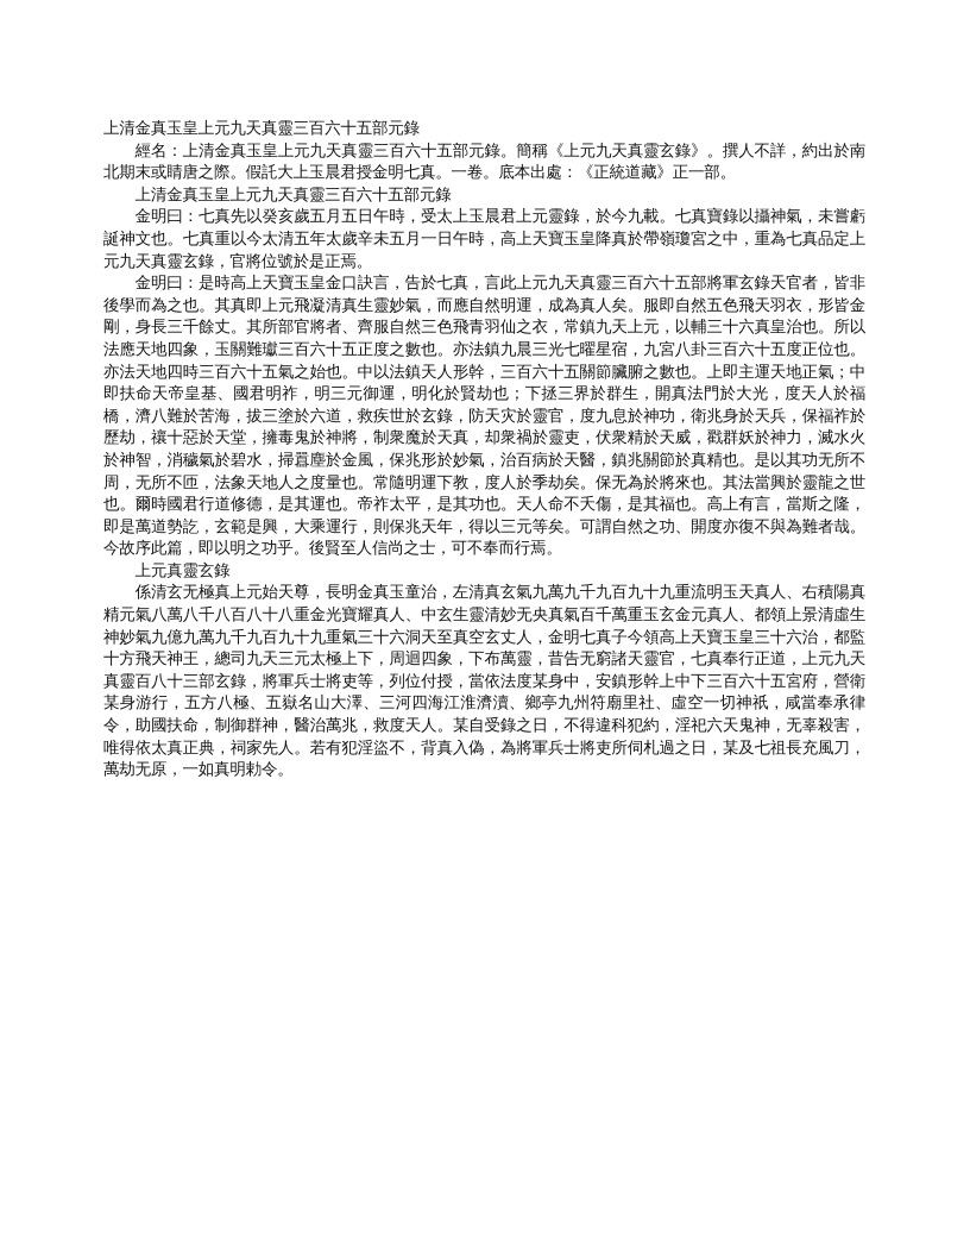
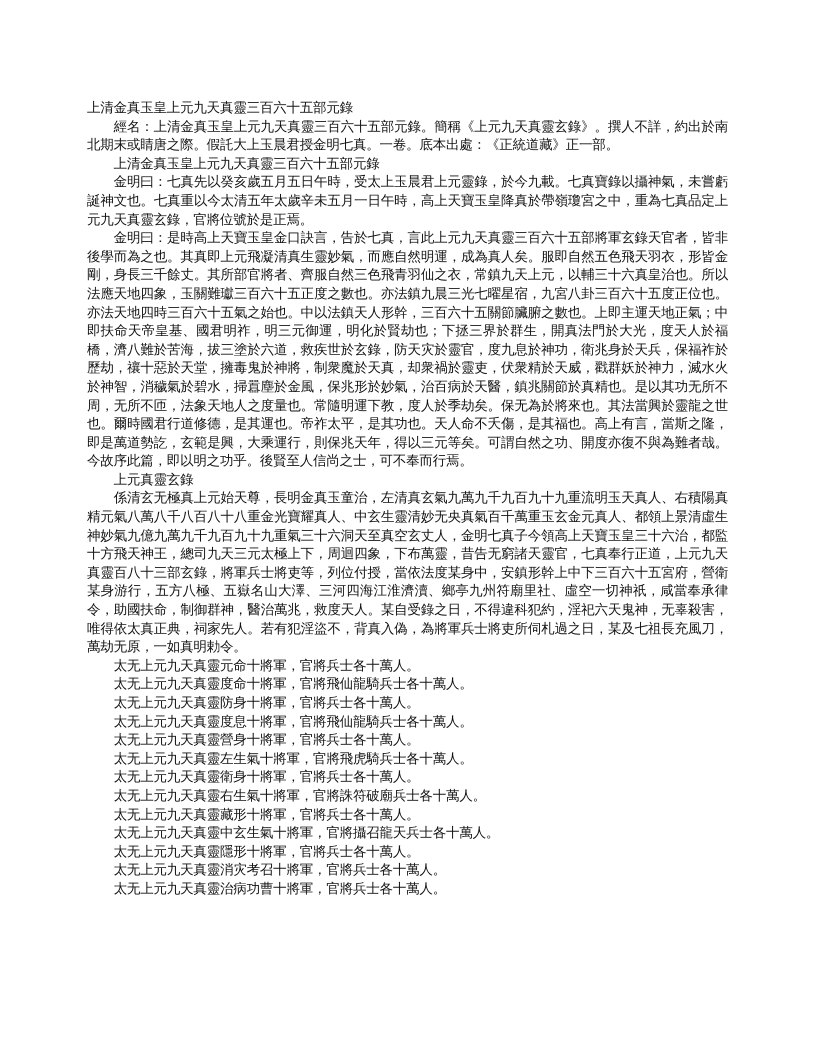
  上清金真玉皇上元九天真靈三百六十五部元錄
  經名：上清金真玉皇上元九天真靈三百六十五部元錄。簡稱《上元九天真靈玄錄》。撰人不詳，約出於南北期末或睛唐之際。假託大上玉晨君授金明七真。一卷。底本出處：《正統道藏》正一部。
  上清金真玉皇上元九天真靈三百六十五部元錄
  金明曰：七真先以癸亥歲五月五日午時，受太上玉晨君上元靈錄，於今九載。七真寶錄以攝神氣，未嘗虧誕神文也。七真重以今太清五年太歲辛未五月一日午時，高上天寶玉皇降真於帶嶺瓊宮之中，重為七真品定上元九天真靈玄錄，官將位號於是正焉。
  金明曰：是時高上天寶玉皇金口訣言，告於七真，言此上元九天真靈三百六十五部將軍玄錄天官者，皆非後學而為之也。其真即上元飛凝清真生靈妙氣，而應自然明運，成為真人矣。服即自然五色飛天羽衣，形皆金剛，身長三千餘丈。其所部官將者、齊服自然三色飛青羽仙之衣，常鎮九天上元，以輔三十六真皇治也。所以法應天地四象，玉關難瓛三百六十五正度之數也。亦法鎮九晨三光七曜星宿，九宮八卦三百六十五度正位也。亦法天地四時三百六十五氣之始也。中以法鎮天人形幹，三百六十五關節臟腑之數也。上即主運天地正氣；中即扶命天帝皇基、國君明祚，明三元御運，明化於賢劫也；下拯三界於群生，開真法門於大光，度天人於福橋，濟八難於苦海，拔三塗於六道，救疾世於玄錄，防天灾於靈官，度九息於神功，衛兆身於天兵，保福祚於歷劫，禳十惡於天堂，擁毒鬼於神將，制衆魔於天真，却衆禍於靈吏，伏衆精於天威，戳群妖於神力，滅水火於神智，消穢氣於碧水，掃囂塵於金風，保兆形於妙氣，治百病於天醫，鎮兆關節於真精也。是以其功无所不周，无所不匝，法象天地人之度量也。常隨明運下教，度人於季劫矣。保无為於將來也。其法當興於靈龍之世也。爾時國君行道修德，是其運也。帝祚太平，是其功也。天人命不夭傷，是其福也。高上有言，當斯之隆，即是萬道勢訖，玄範是興，大乘運行，則保兆天年，得以三元等矣。可謂自然之功、開度亦復不與為難者哉。今故序此篇，即以明之功乎。後賢至人信尚之士，可不奉而行焉。
  上元真靈玄錄
  係清玄无極真上元始天尊，長明金真玉童治，左清真玄氣九萬九千九百九十九重流明玉天真人、右積陽真精元氣八萬八千八百八十八重金光寶耀真人、中玄生靈清妙无央真氣百千萬重玉玄金元真人、都領上景清虛生神妙氣九億九萬九千九百九十九重氣三十六洞天至真空玄丈人，金明七真子今領高上天寶玉皇三十六治，都監十方飛天神王，總司九天三元太極上下，周迴四象，下布萬靈，昔告无窮諸天靈官，七真奉行正道，上元九天真靈百八十三部玄錄，將軍兵士將吏等，列位付授，當依法度某身中，安鎮形幹上中下三百六十五宮府，營衛某身游行，五方八極、五嶽名山大澤、三河四海江淮濟瀆、鄉亭九州符廟里社、虛空一切神祇，咸當奉承律令，助國扶命，制御群神，醫治萬兆，救度天人。某自受錄之日，不得違科犯約，淫祀六天鬼神，无辜殺害，唯得依太真正典，祠家先人。若有犯淫盜不，背真入偽，為將軍兵士將吏所伺札過之日，某及七祖長充風刀，萬劫无原，一如真明勅令。
+ 太无上元九天真靈元命十將軍，官將兵士各十萬人。
+ 太无上元九天真靈度命十將軍，官將飛仙龍騎兵士各十萬人。
+ 太无上元九天真靈防身十將軍，官將兵士各十萬人。
+ 太无上元九天真靈度息十將軍，官將飛仙龍騎兵士各十萬人。
+ 太无上元九天真靈營身十將軍，官將兵士各十萬人。
+ 太无上元九天真靈左生氣十將軍，官將飛虎騎兵士各十萬人。
+ 太无上元九天真靈衛身十將軍，官將兵士各十萬人。
+ 太无上元九天真靈右生氣十將軍，官將誅符破廟兵士各十萬人。
+ 太无上元九天真靈藏形十將軍，官將兵士各十萬人。
+ 太无上元九天真靈中玄生氣十將軍，官將攝召龍天兵士各十萬人。
+ 太无上元九天真靈隱形十將軍，官將兵士各十萬人。
+ 太无上元九天真靈消灾考召十將軍，官將兵士各十萬人。
+ 太无上元九天真靈治病功曹十將軍，官將兵士各十萬人。
